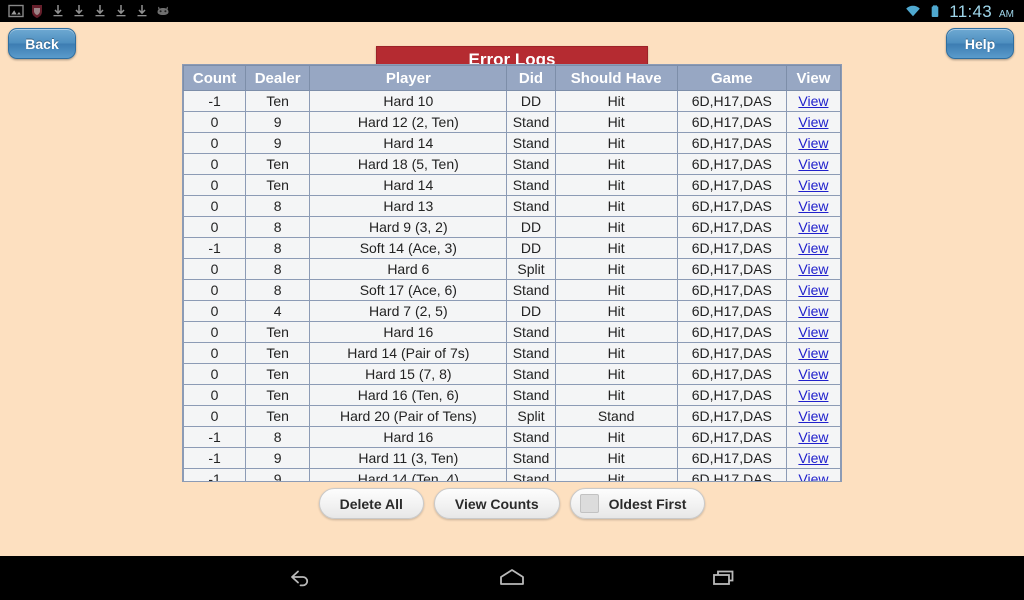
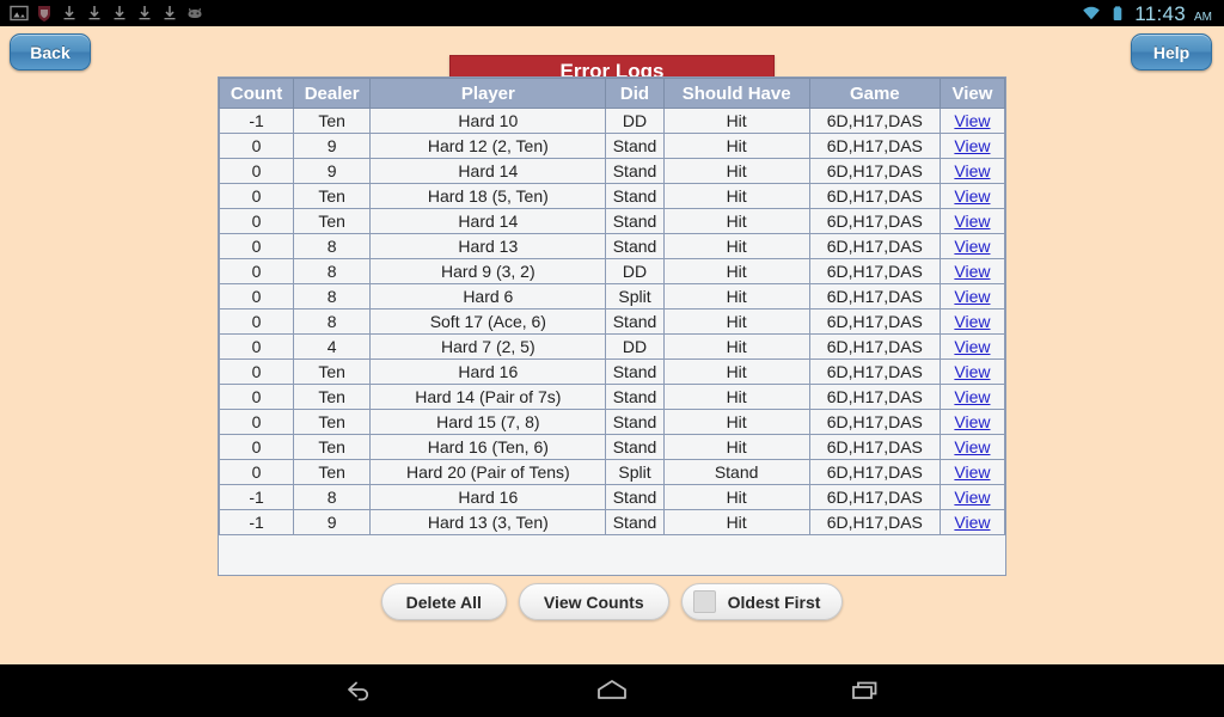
  11:43
  AM
  Back
  Error Logs
  Help
  Count	Dealer	Player	Did	Should Have	Game	View
  -1	Ten	Hard 10	DD	Hit	6D,H17,DAS	View
  0	9	Hard 12 (2, Ten)	Stand	Hit	6D,H17,DAS	View
  0	9	Hard 14	Stand	Hit	6D,H17,DAS	View
  0	Ten	Hard 18 (5, Ten)	Stand	Hit	6D,H17,DAS	View
  0	Ten	Hard 14	Stand	Hit	6D,H17,DAS	View
  0	8	Hard 13	Stand	Hit	6D,H17,DAS	View
  0	8	Hard 9 (3, 2)	DD	Hit	6D,H17,DAS	View
- -1	8	Soft 14 (Ace, 3)	DD	Hit	6D,H17,DAS	View
  0	8	Hard 6	Split	Hit	6D,H17,DAS	View
  0	8	Soft 17 (Ace, 6)	Stand	Hit	6D,H17,DAS	View
  0	4	Hard 7 (2, 5)	DD	Hit	6D,H17,DAS	View
  0	Ten	Hard 16	Stand	Hit	6D,H17,DAS	View
  0	Ten	Hard 14 (Pair of 7s)	Stand	Hit	6D,H17,DAS	View
  0	Ten	Hard 15 (7, 8)	Stand	Hit	6D,H17,DAS	View
  0	Ten	Hard 16 (Ten, 6)	Stand	Hit	6D,H17,DAS	View
  0	Ten	Hard 20 (Pair of Tens)	Split	Stand	6D,H17,DAS	View
  -1	8	Hard 16	Stand	Hit	6D,H17,DAS	View
- -1	9	Hard 11 (3, Ten)	Stand	Hit	6D,H17,DAS	View
+ -1	9	Hard 13 (3, Ten)	Stand	Hit	6D,H17,DAS	View
- -1	9	Hard 14 (Ten, 4)	Stand	Hit	6D,H17,DAS	View
  Delete All
  View Counts
  Oldest First
